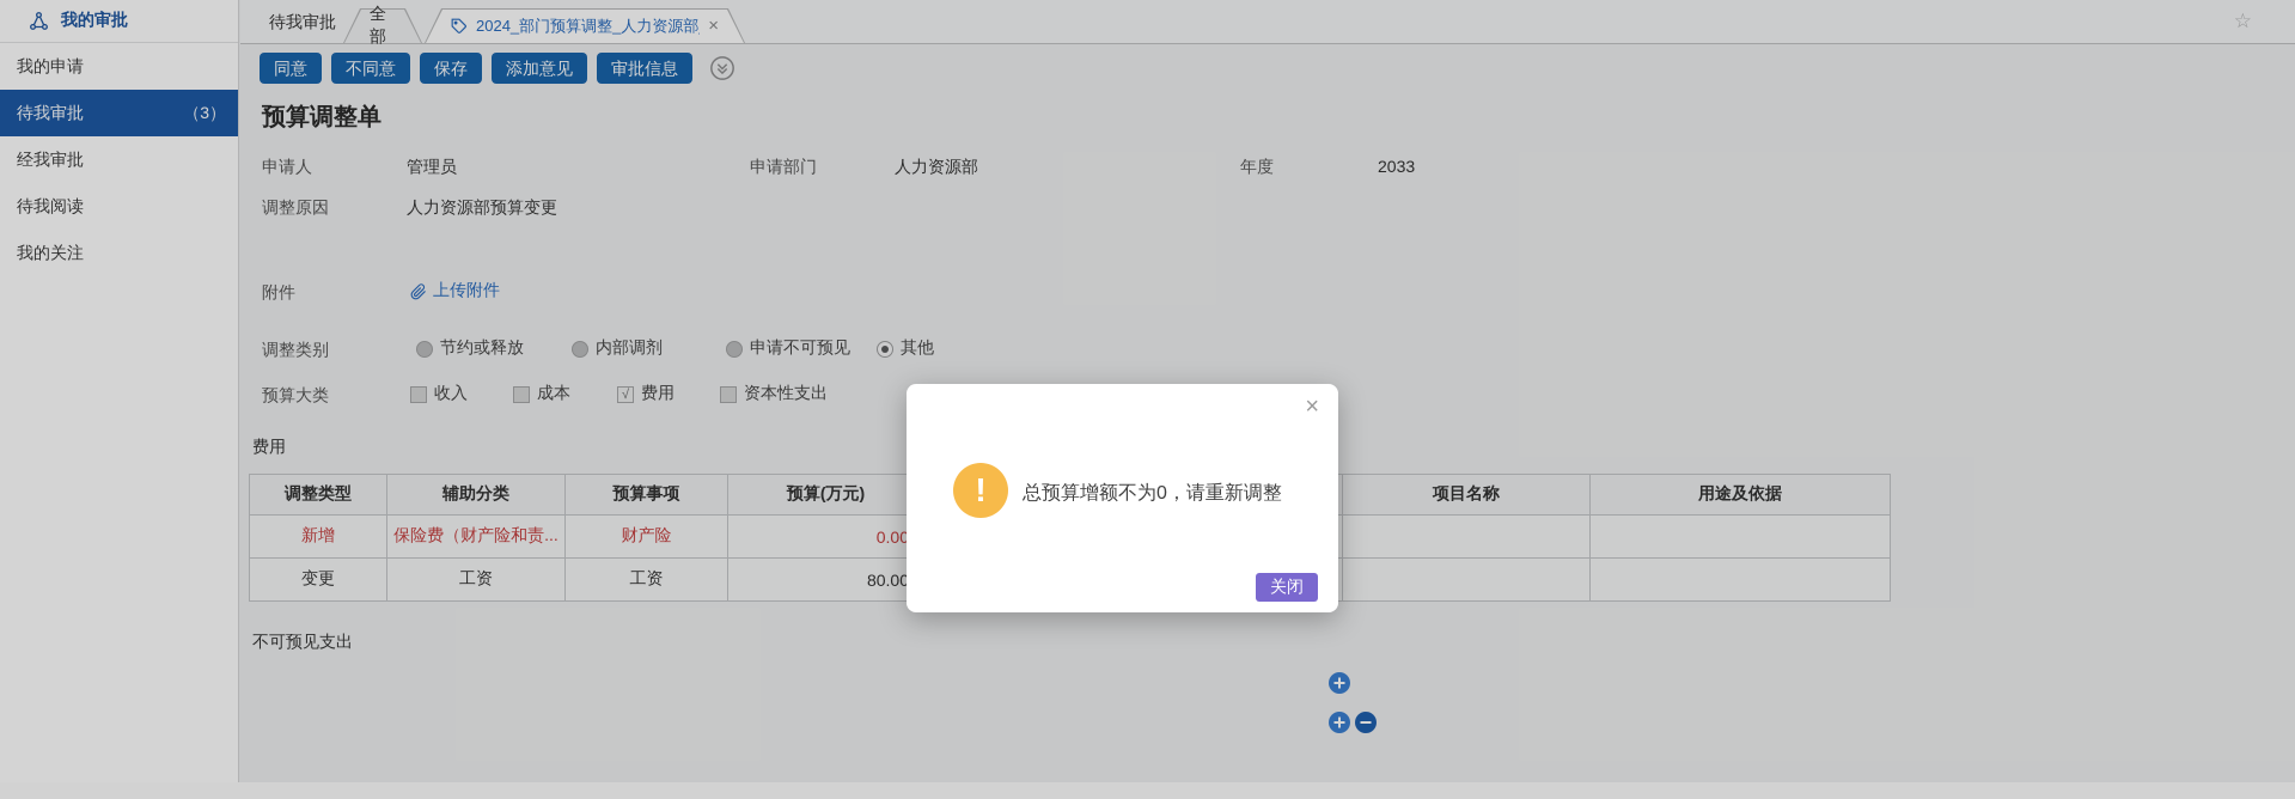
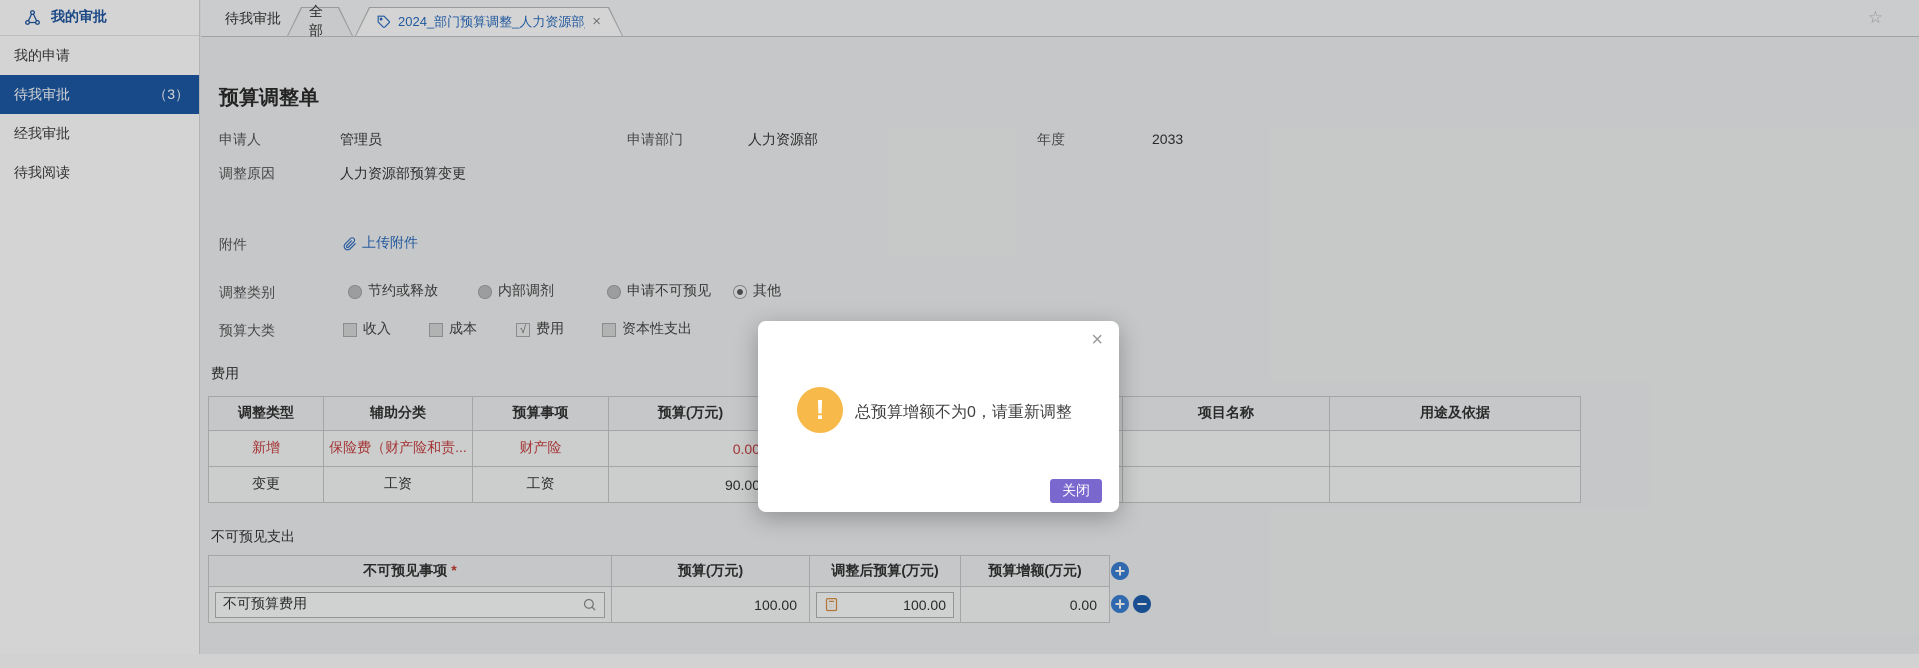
  我的审批
  我的申请
  待我审批
  （3）
  经我审批
  待我阅读
- 我的关注
  待我审批
  全部
  2024_部门预算调整_人力资源部
  ×
  ☆
- 同意
- 不同意
- 保存
- 添加意见
- 审批信息
  预算调整单
  申请人
  管理员
  申请部门
  人力资源部
  年度
  2033
  调整原因
  人力资源部预算变更
  附件
  上传附件
  调整类别
  节约或释放
  内部调剂
  申请不可预见
  其他
  预算大类
  收入
  成本
  费用
  资本性支出
  费用
  调整类型	辅助分类	预算事项	预算(万元)			项目名称	用途及依据
  新增	保险费（财产险和责...	财产险	0.00
- 变更	工资	工资	80.00
+ 变更	工资	工资	90.00
  不可预见支出
+ 不可预见事项 *	预算(万元)	调整后预算(万元)	预算增额(万元)
+ 不可预算费用	100.00	100.00	0.00
  ×
  !
  总预算增额不为0，请重新调整
  关闭
